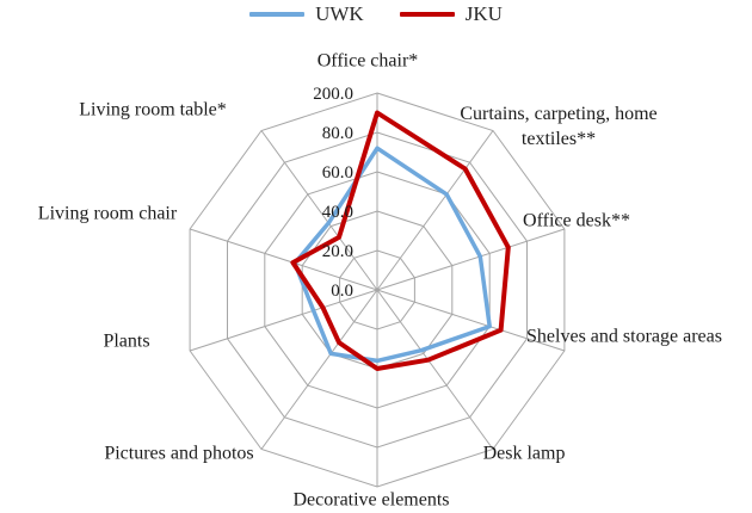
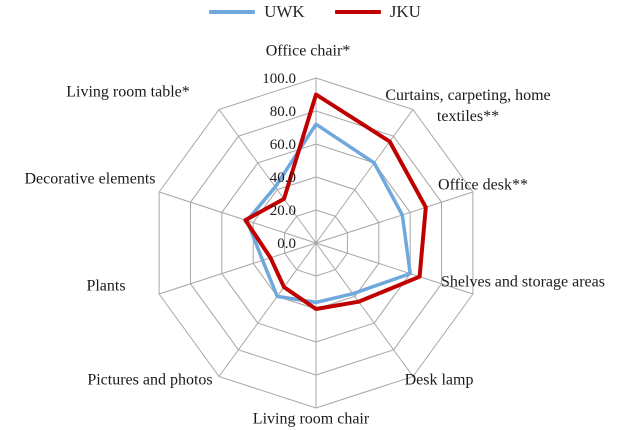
  UWK
  JKU
  0.0
  20.0
  40.0
  60.0
  80.0
- 200.0
+ 100.0
  Office chair*
  Curtains, carpeting, home textiles**
  Office desk**
  Shelves and storage areas
  Desk lamp
- Decorative elements
+ Living room chair
  Pictures and photos
  Plants
- Living room chair
+ Decorative elements
  Living room table*
